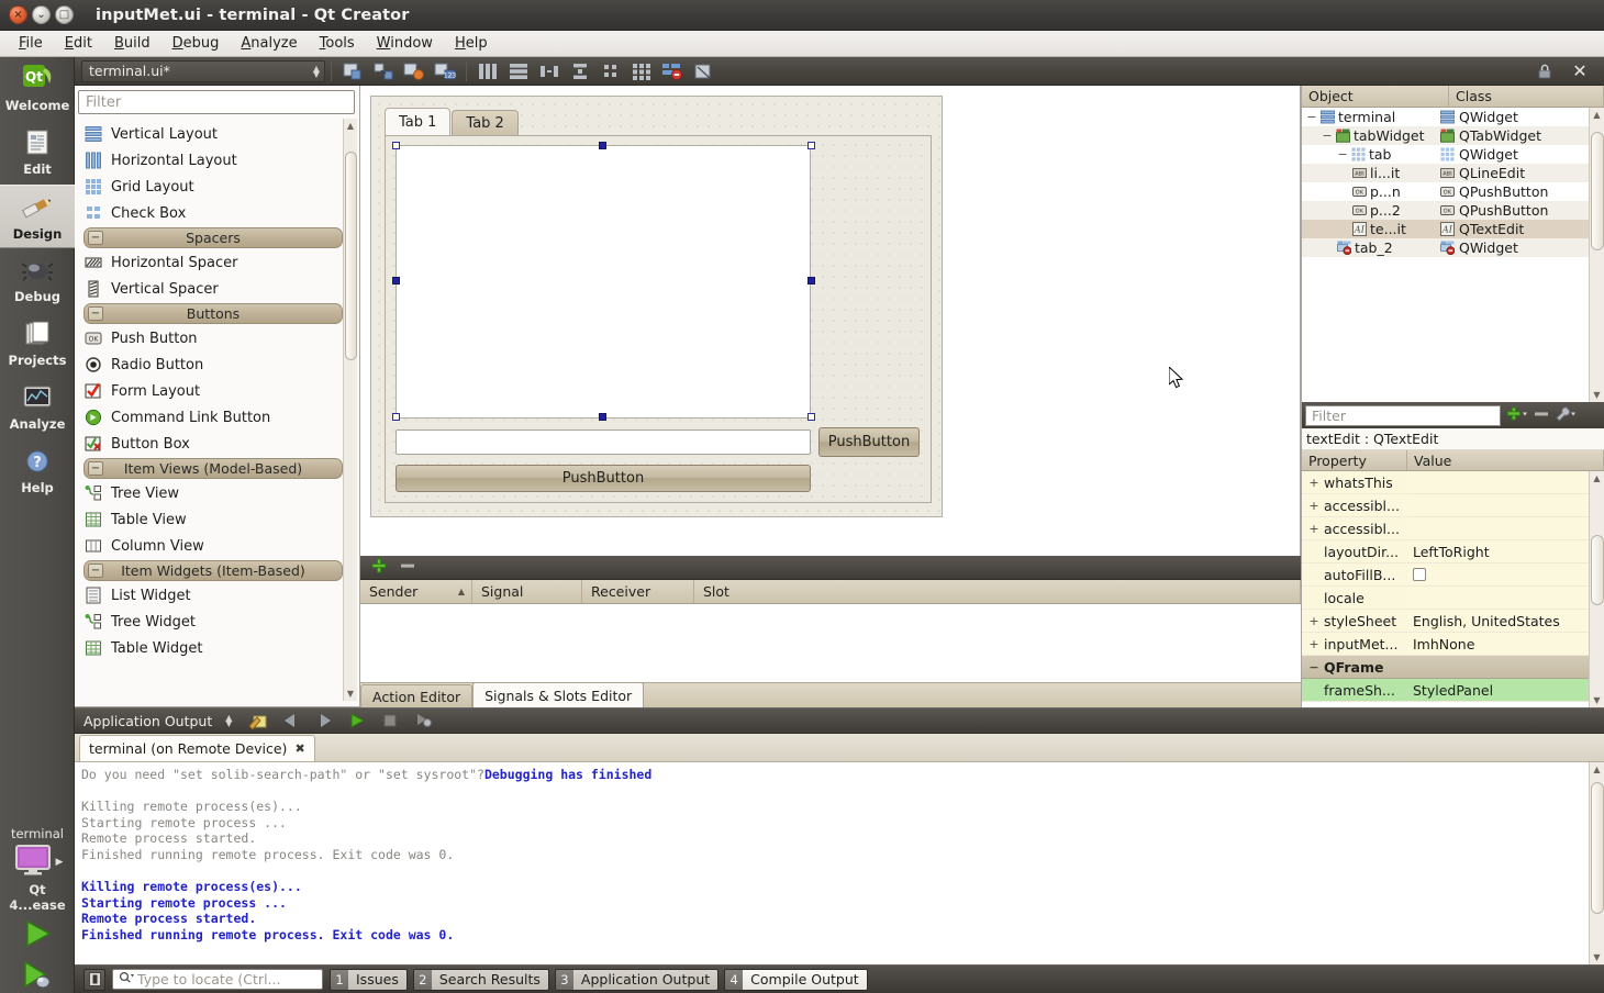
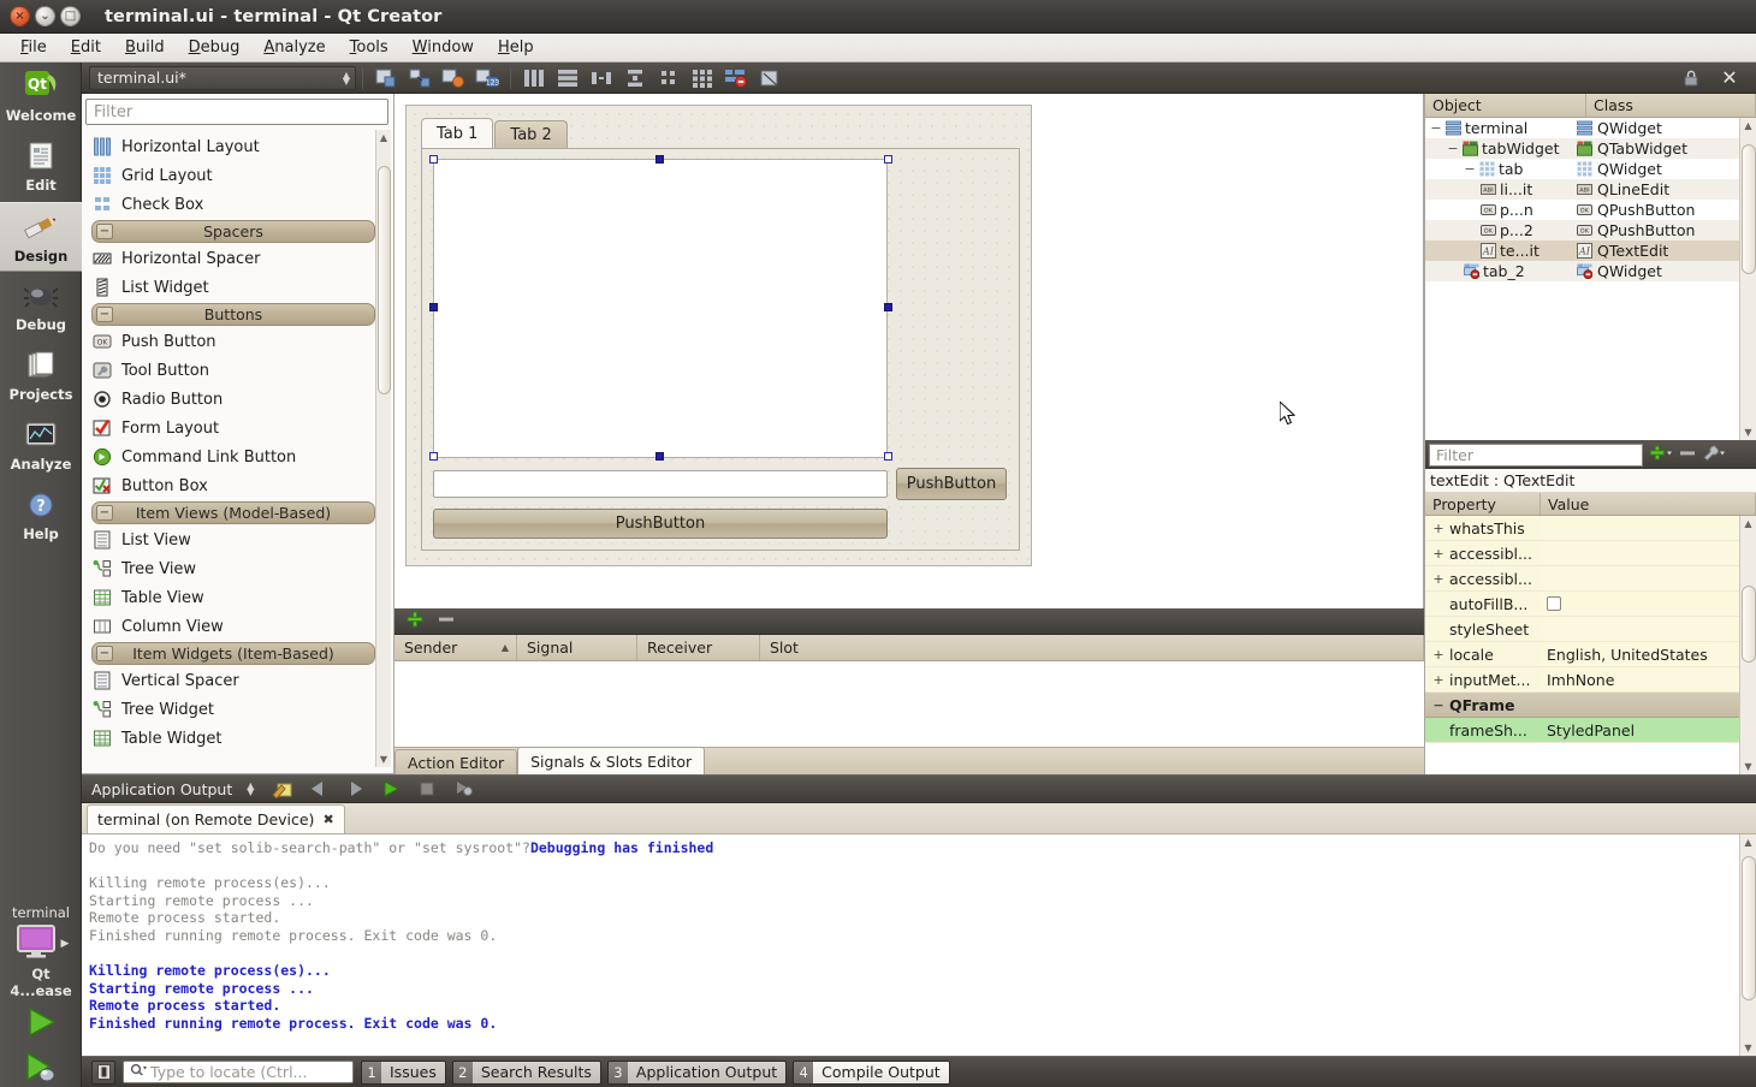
  ×
  ⌄
  □
- inputMet.ui - terminal - Qt Creator
+ terminal.ui - terminal - Qt Creator
  File
  Edit
  Build
  Debug
  Analyze
  Tools
  Window
  Help
  Qt
  Welcome
  Edit
  Design
  Debug
  Projects
  Analyze
  ?
  Help
  terminal
  ▶
  Qt 4...ease
  terminal.ui*
  ▲
  ▼
  ✕
  Filter
- Vertical Layout
  Horizontal Layout
  Grid Layout
  Check Box
  −
  Spacers
  Horizontal Spacer
- Vertical Spacer
+ List Widget
  −
  Buttons
  Push Button
+ Tool Button
  Radio Button
  Form Layout
  Command Link Button
  Button Box
  −
  Item Views (Model-Based)
+ List View
  Tree View
  Table View
  Column View
  −
  Item Widgets (Item-Based)
- List Widget
+ Vertical Spacer
  Tree Widget
  Table Widget
  ▲
  ▼
  Tab 1
  Tab 2
  PushButton
  PushButton
  Sender
  ▲
  Signal
  Receiver
  Slot
  Action Editor
  Signals & Slots Editor
  Object
  Class
  −
  terminal
  QWidget
  −
  tabWidget
  QTabWidget
  −
  tab
  QWidget
  li...it
  QLineEdit
  p...n
  QPushButton
  p...2
  QPushButton
  AI
  te...it
  AI
  QTextEdit
  tab_2
  QWidget
  ▲
  ▼
  Filter
  textEdit : QTextEdit
  Property
  Value
  +
  whatsThis
  +
  accessibl...
  +
  accessibl...
- layoutDir...
- LeftToRight
  autoFillB...
- locale
+ styleSheet
  +
- styleSheet
+ locale
  English, UnitedStates
  +
  inputMet...
  ImhNone
  −
  QFrame
  frameSh...
  StyledPanel
  ▲
  ▼
  Application Output
  ▲
  ▼
  terminal (on Remote Device)
  ✖
  Do you need "set solib-search-path" or "set sysroot"?Debugging has finished
  Killing remote process(es)...
  Starting remote process ...
  Remote process started.
  Finished running remote process. Exit code was 0.
  Killing remote process(es)...
  Starting remote process ...
  Remote process started.
  Finished running remote process. Exit code was 0.
  ▲
  ▼
  Type to locate (Ctrl...
  1
  Issues
  2
  Search Results
  3
  Application Output
  4
  Compile Output
